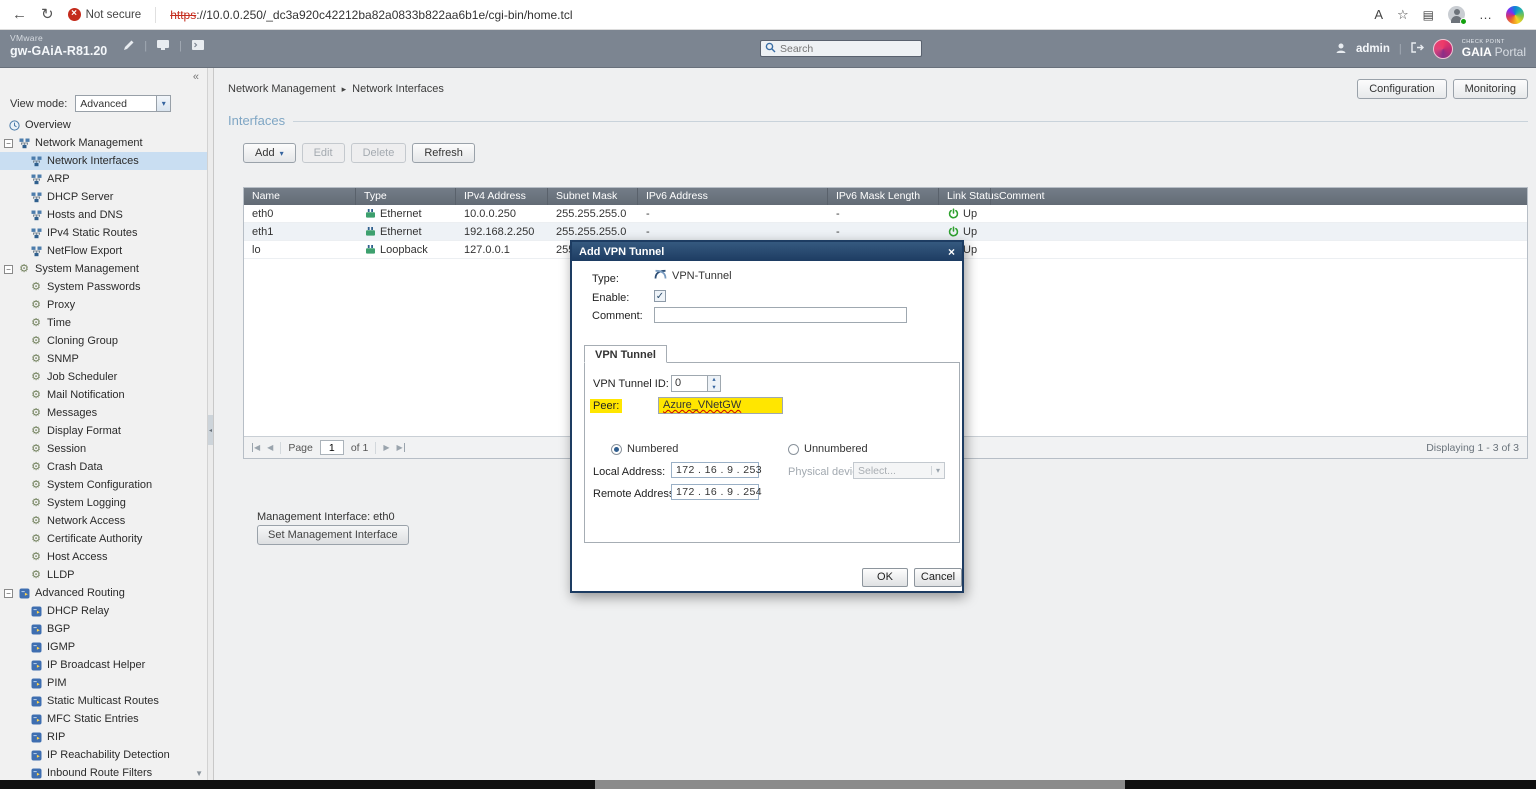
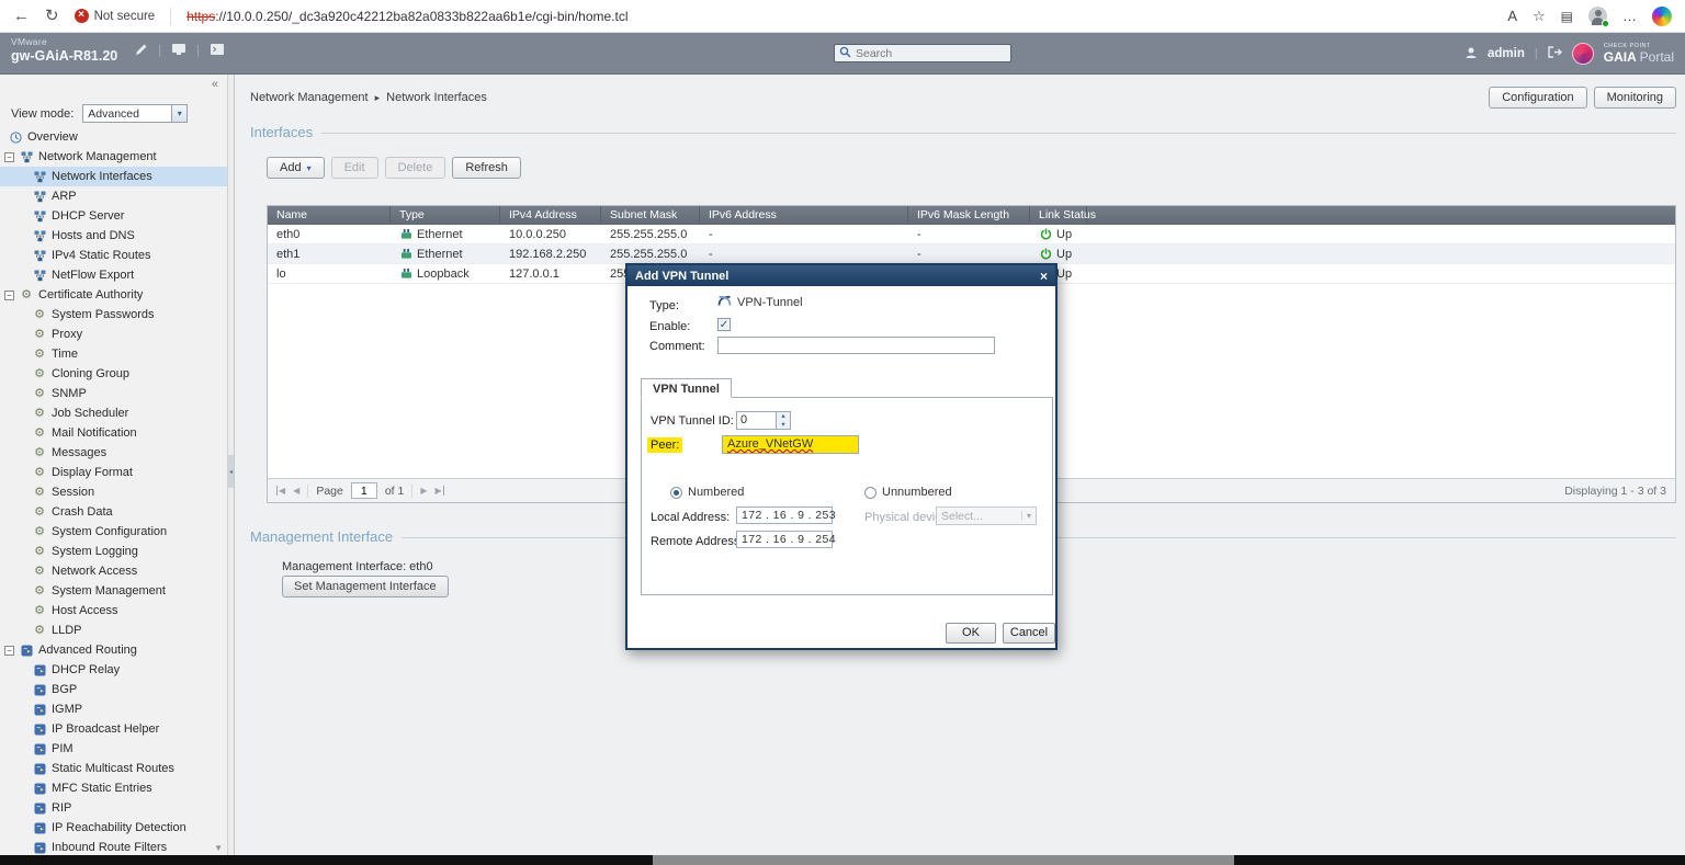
  ←
  ↻
  ×
  Not secure
  https://10.0.0.250/_dc3a920c42212ba82a0833b822aa6b1e/cgi-bin/home.tcl
  A
  ☆
  ▤
  …
  VMware
  gw-GAiA-R81.20
  |
  |
  Search
  admin
  |
  GAIA Portal
  «
  View mode:
  Advanced
  ▾
  Overview
  −
  Network Management
  Network Interfaces
  ARP
  DHCP Server
  Hosts and DNS
  IPv4 Static Routes
  NetFlow Export
  −
  ⚙
- System Management
+ Certificate Authority
  ⚙
  System Passwords
  ⚙
  Proxy
  ⚙
  Time
  ⚙
  Cloning Group
  ⚙
  SNMP
  ⚙
  Job Scheduler
  ⚙
  Mail Notification
  ⚙
  Messages
  ⚙
  Display Format
  ⚙
  Session
  ⚙
  Crash Data
  ⚙
  System Configuration
  ⚙
  System Logging
  ⚙
  Network Access
  ⚙
- Certificate Authority
+ System Management
  ⚙
  Host Access
  ⚙
  LLDP
  −
  Advanced Routing
  DHCP Relay
  BGP
  IGMP
  IP Broadcast Helper
  PIM
  Static Multicast Routes
  MFC Static Entries
  RIP
  IP Reachability Detection
  Inbound Route Filters
  ▼
  Network Management
  ▸
  Network Interfaces
  Configuration
  Monitoring
  Interfaces
  Add
  ▾
  Edit
  Delete
  Refresh
  Name
  Type
  IPv4 Address
  Subnet Mask
  IPv6 Address
  IPv6 Mask Length
  Link Status
- Comment
  eth0
  Ethernet
  10.0.0.250
  255.255.255.0
  -
  -
  Up
  eth1
  Ethernet
  192.168.2.250
  255.255.255.0
  -
  -
  Up
  lo
  Loopback
  127.0.0.1
  Up
  ◀
  ◀
  Page
  1
  of 1
  ▶
  ▶
  Displaying 1 - 3 of 3
+ Management Interface
  Management Interface: eth0
  Set Management Interface
  Add VPN Tunnel
  ×
  Type:
  VPN-Tunnel
  Enable:
  ✓
  Comment:
  VPN Tunnel
  VPN Tunnel ID:
  0
  Peer:
  Azure_VNetGW
  Numbered
  Unnumbered
  Local Address:
  172 . 16 . 9 . 253
  Physical devi
  Select...
  ▾
  Remote Addres
  172 . 16 . 9 . 254
  OK
  Cancel
